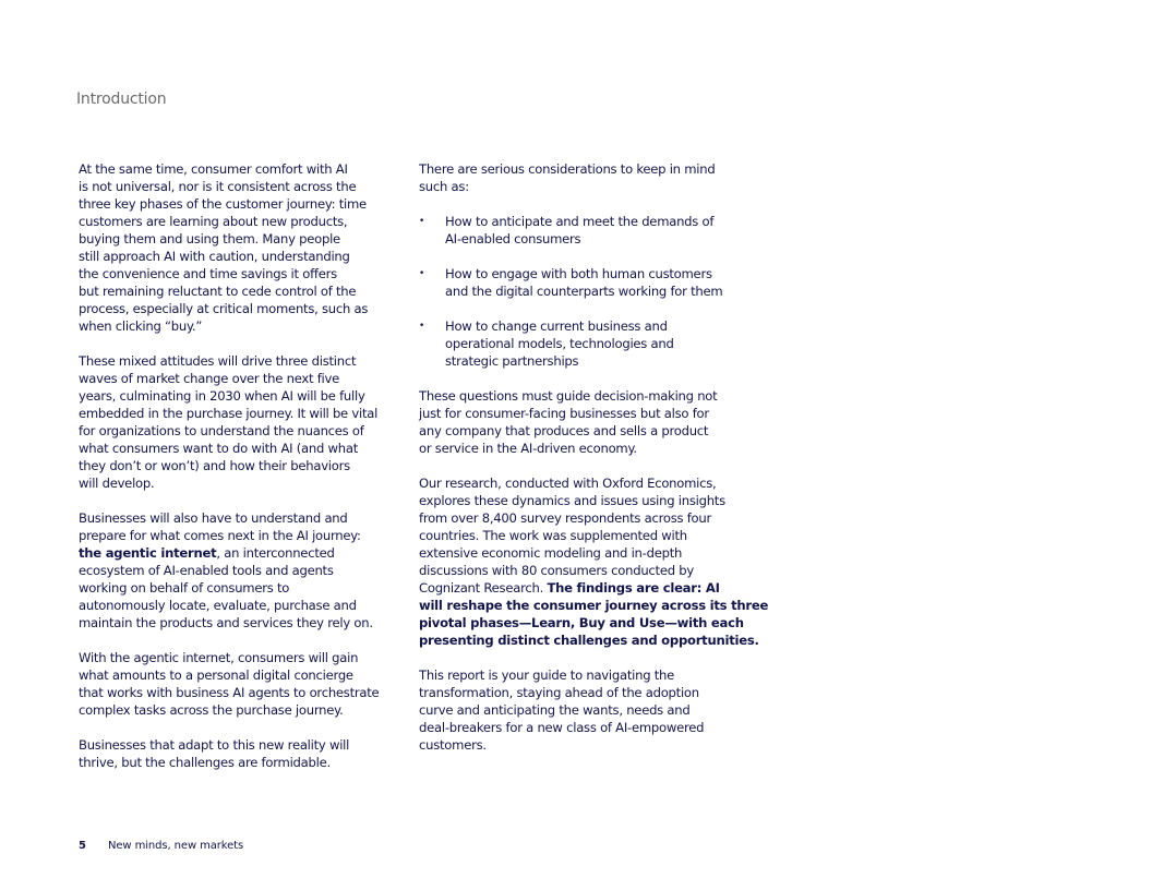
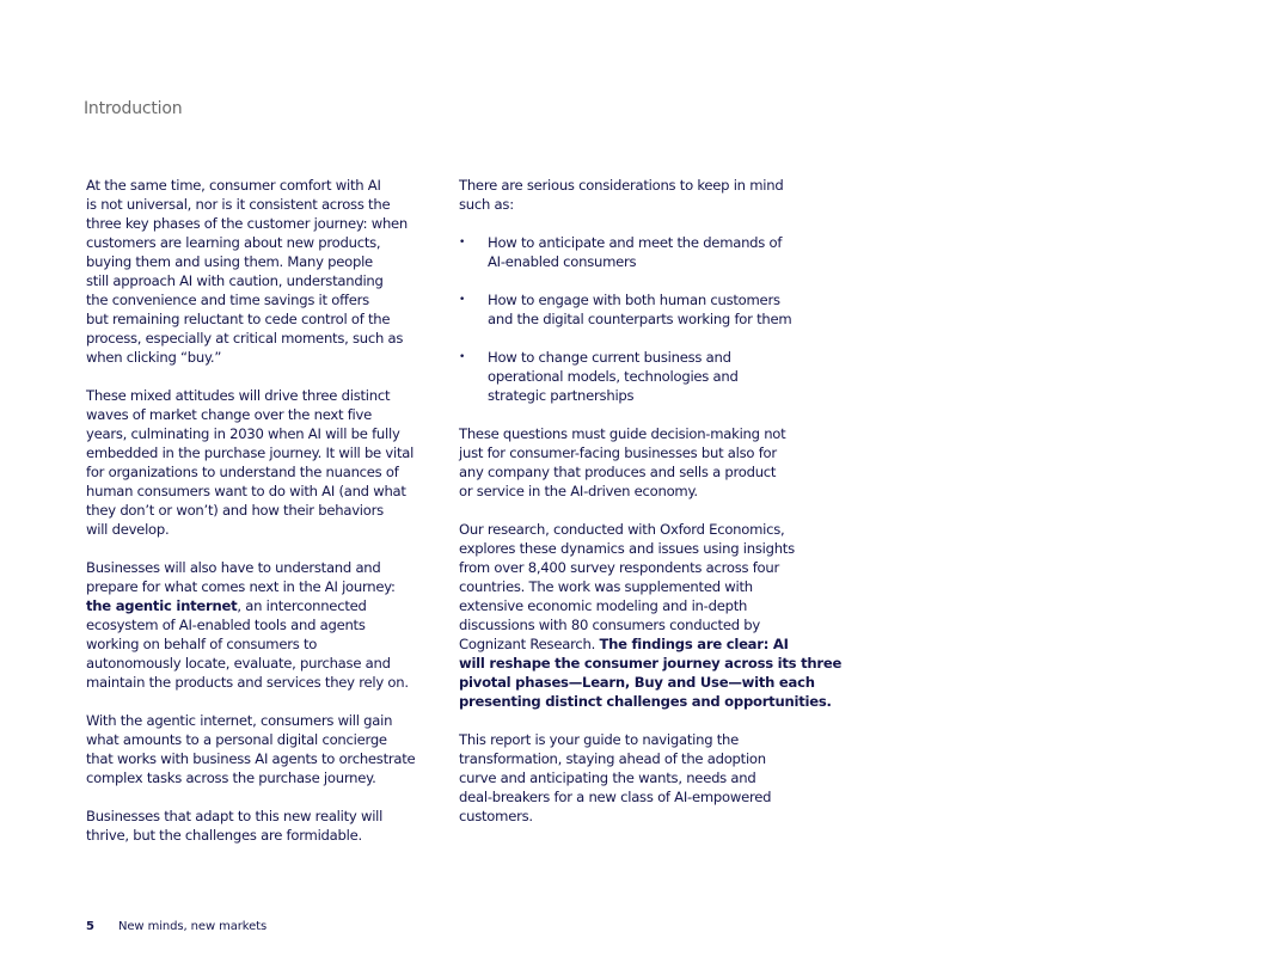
  Introduction
  At the same time, consumer comfort with AI
  is not universal, nor is it consistent across the
- three key phases of the customer journey: time
+ three key phases of the customer journey: when
  customers are learning about new products,
  buying them and using them. Many people
  still approach AI with caution, understanding
  the convenience and time savings it offers
  but remaining reluctant to cede control of the
  process, especially at critical moments, such as
  when clicking “buy.”
  These mixed attitudes will drive three distinct
  waves of market change over the next five
  years, culminating in 2030 when AI will be fully
  embedded in the purchase journey. It will be vital
  for organizations to understand the nuances of
- what consumers want to do with AI (and what
+ human consumers want to do with AI (and what
  they don’t or won’t) and how their behaviors
  will develop.
  Businesses will also have to understand and
  prepare for what comes next in the AI journey:
  the agentic internet, an interconnected
  ecosystem of AI-enabled tools and agents
  working on behalf of consumers to
  autonomously locate, evaluate, purchase and
  maintain the products and services they rely on.
  With the agentic internet, consumers will gain
  what amounts to a personal digital concierge
  that works with business AI agents to orchestrate
  complex tasks across the purchase journey.
  Businesses that adapt to this new reality will
  thrive, but the challenges are formidable.
  There are serious considerations to keep in mind
  such as:
  •
  How to anticipate and meet the demands of
  AI-enabled consumers
  •
  How to engage with both human customers
  and the digital counterparts working for them
  •
  How to change current business and
  operational models, technologies and
  strategic partnerships
  These questions must guide decision-making not
  just for consumer-facing businesses but also for
  any company that produces and sells a product
  or service in the AI-driven economy.
  Our research, conducted with Oxford Economics,
  explores these dynamics and issues using insights
  from over 8,400 survey respondents across four
  countries. The work was supplemented with
  extensive economic modeling and in-depth
  discussions with 80 consumers conducted by
  Cognizant Research. The findings are clear: AI
  will reshape the consumer journey across its three
  pivotal phases—Learn, Buy and Use—with each
  presenting distinct challenges and opportunities.
  This report is your guide to navigating the
  transformation, staying ahead of the adoption
  curve and anticipating the wants, needs and
  deal-breakers for a new class of AI-empowered
  customers.
  5 New minds, new markets
